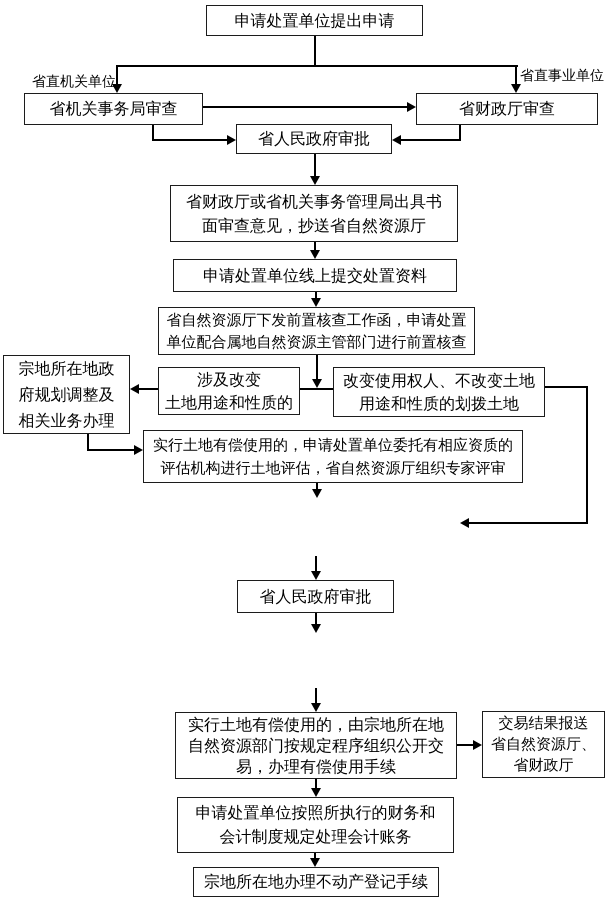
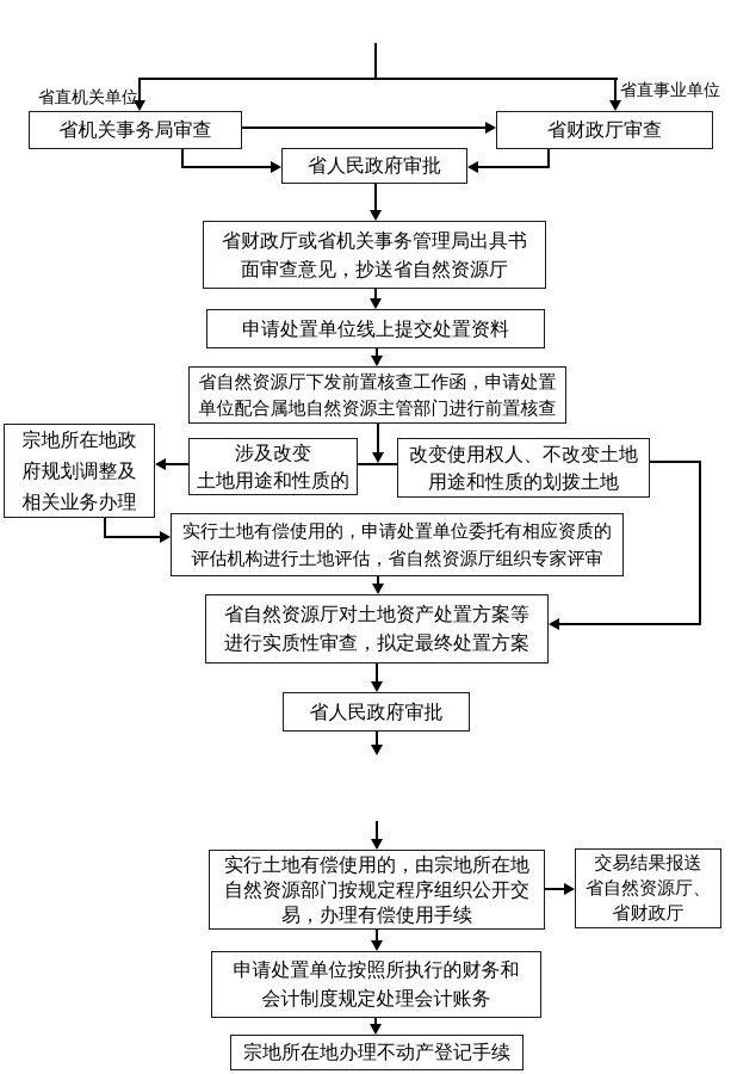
- 申请处置单位提出申请
  省机关事务局审查
  省财政厅审查
  省人民政府审批
  省财政厅或省机关事务管理局出具书
  面审查意见，抄送省自然资源厅
  申请处置单位线上提交处置资料
  省自然资源厅下发前置核查工作函，申请处置
  单位配合属地自然资源主管部门进行前置核查
  宗地所在地政
  府规划调整及
  相关业务办理
  涉及改变
  土地用途和性质的
  改变使用权人、不改变土地
  用途和性质的划拨土地
  实行土地有偿使用的，申请处置单位委托有相应资质的
  评估机构进行土地评估，省自然资源厅组织专家评审
+ 省自然资源厅对土地资产处置方案等
+ 进行实质性审查，拟定最终处置方案
  省人民政府审批
  实行土地有偿使用的，由宗地所在地
  自然资源部门按规定程序组织公开交
  易，办理有偿使用手续
  交易结果报送
  省自然资源厅、
  省财政厅
  申请处置单位按照所执行的财务和
  会计制度规定处理会计账务
  宗地所在地办理不动产登记手续
  省直机关单位
  省直事业单位
